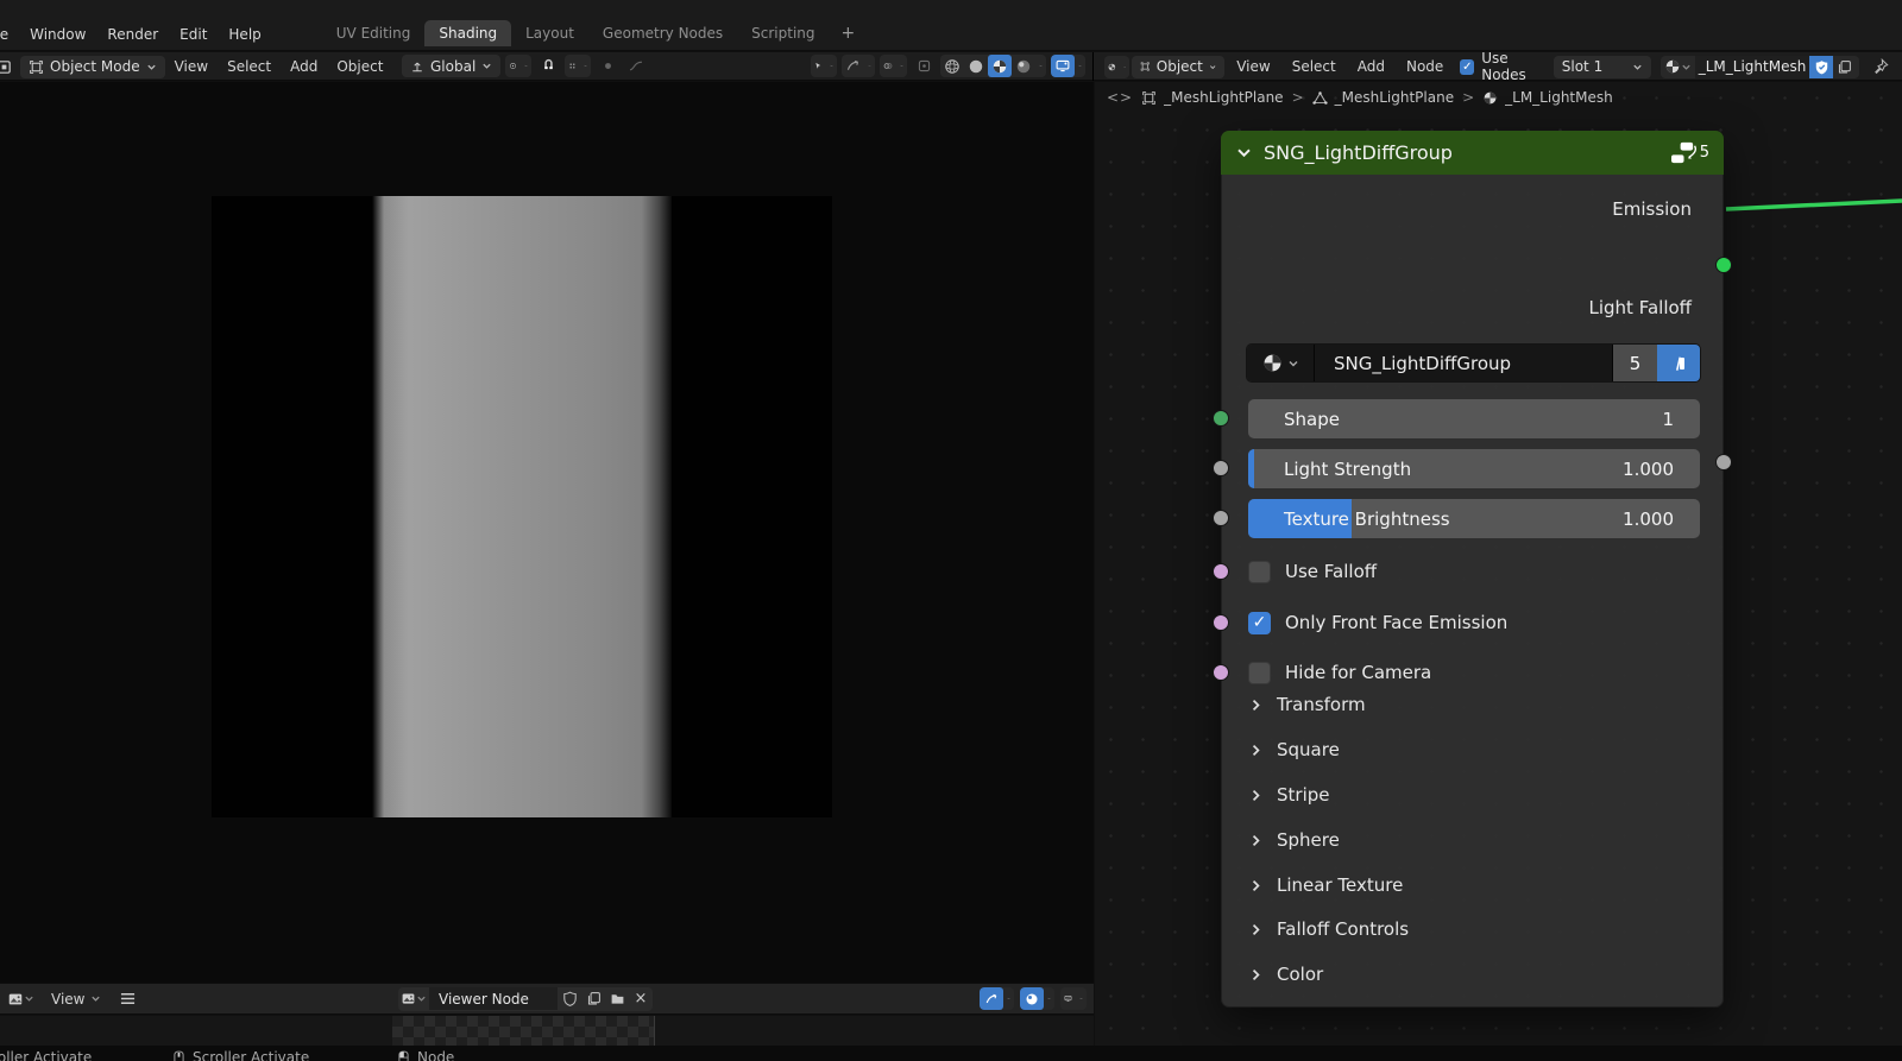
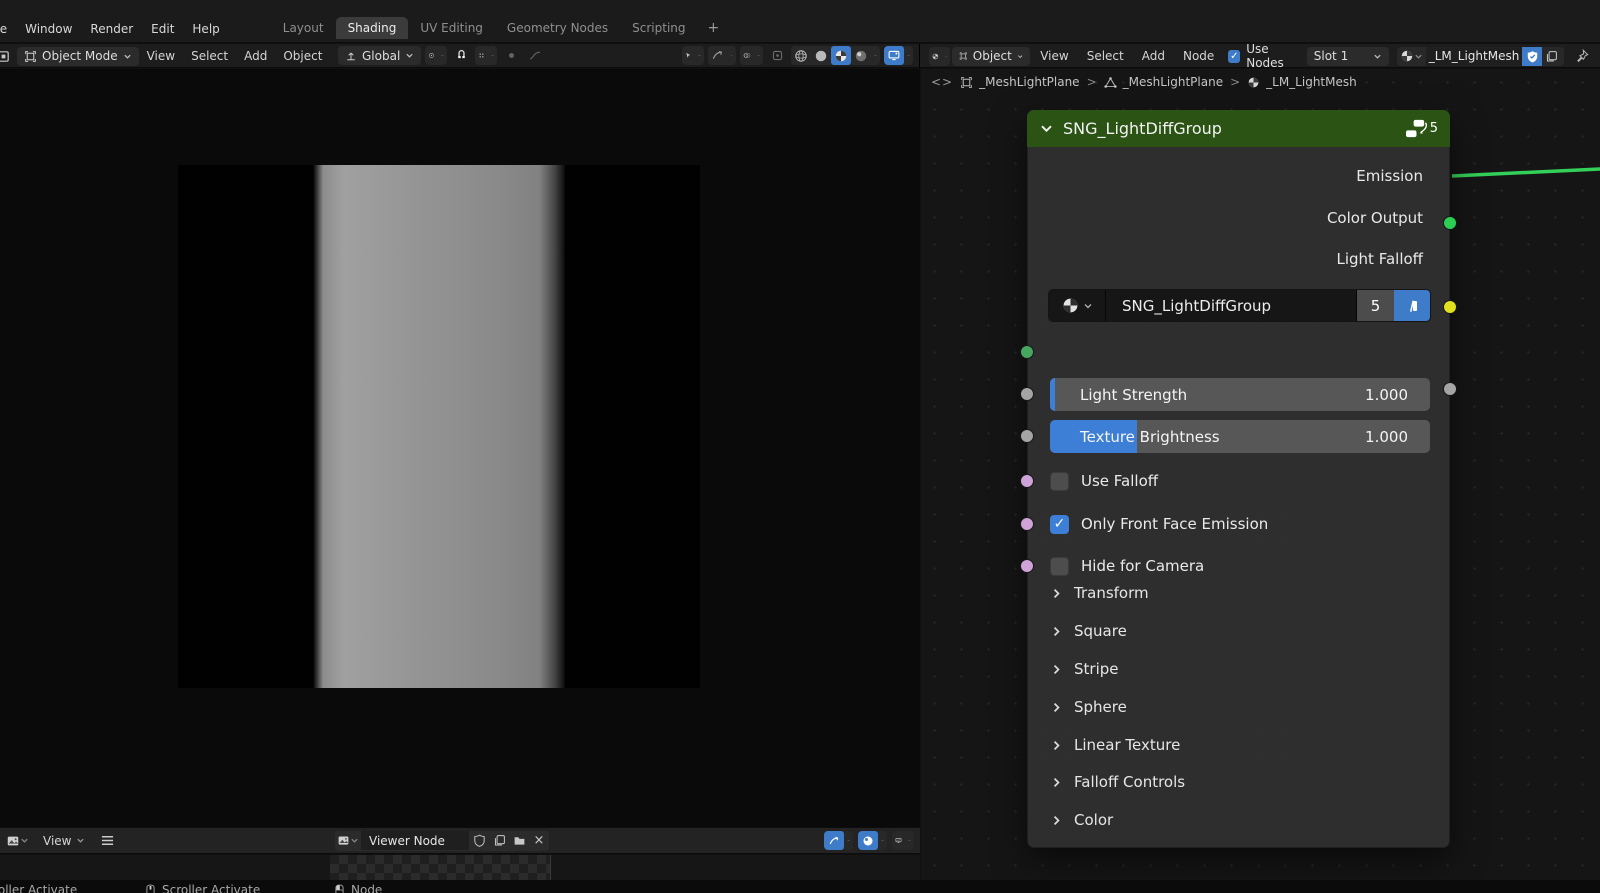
  Window
  Render
  Edit
  Help
- UV Editing
+ Layout
  Shading
- Layout
+ UV Editing
  Geometry Nodes
  Scripting
  +
  Object Mode
  View
  Select
  Add
  Object
  Global
  Object
  View
  Select
  Add
  Node
  Use Nodes
  Slot 1
  _LM_LightMesh
  <>
  _MeshLightPlane
  >
  _MeshLightPlane
  >
  _LM_LightMesh
  SNG_LightDiffGroup
  5
  Emission
+ Color Output
  Light Falloff
  SNG_LightDiffGroup
  5
- Shape
- 1
  Light Strength
  1.000
  Texture Brightness
  1.000
  Use Falloff
  Only Front Face Emission
  Hide for Camera
  Transform
  Square
  Stripe
  Sphere
  Linear Texture
  Falloff Controls
  Color
  View
  Viewer Node
  ×
  oller Activate
  Scroller Activate
  Node
